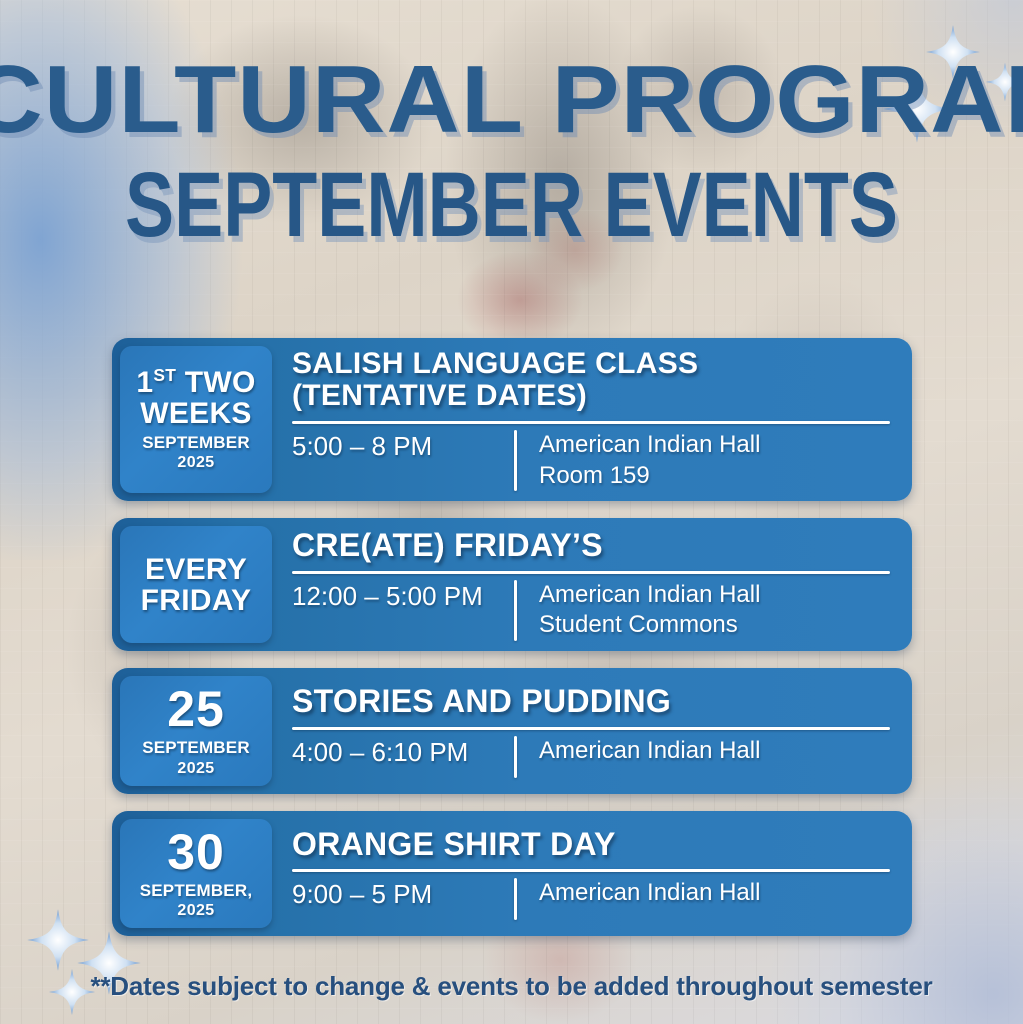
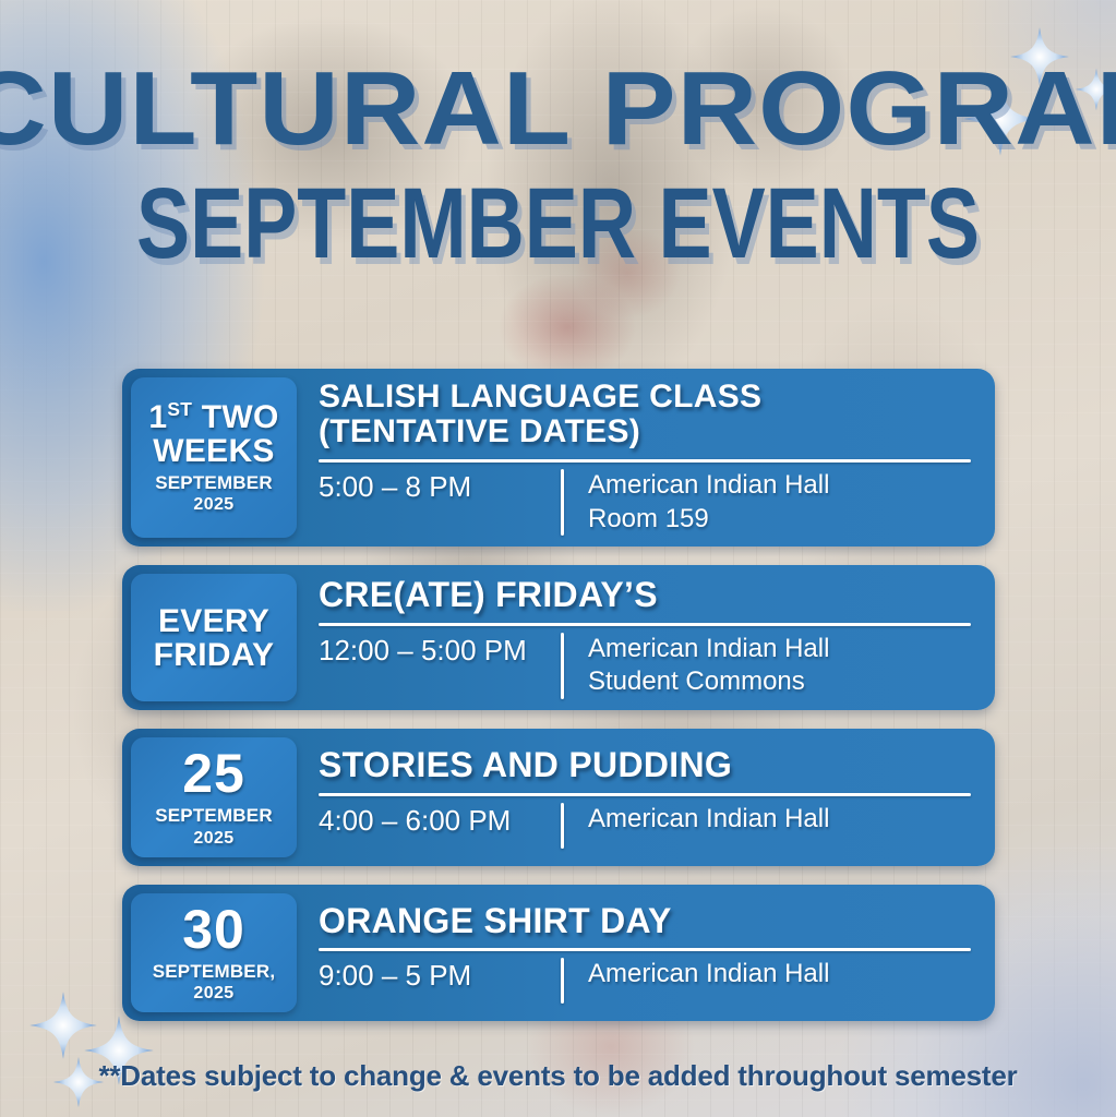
  CULTURAL PROGRA
  SEPTEMBER EVENTS
  1ST TWO
  WEEKS
  SEPTEMBER
  2025
  SALISH LANGUAGE CLASS
  (TENTATIVE DATES)
  5:00 – 8 PM
  American Indian Hall
  Room 159
  EVERY
  FRIDAY
  CRE(ATE) FRIDAY’S
  12:00 – 5:00 PM
  American Indian Hall
  Student Commons
  25
  SEPTEMBER
  2025
  STORIES AND PUDDING
- 4:00 – 6:10 PM
+ 4:00 – 6:00 PM
  American Indian Hall
  30
  SEPTEMBER,
  2025
  ORANGE SHIRT DAY
  9:00 – 5 PM
  American Indian Hall
  **Dates subject to change & events to be added throughout semester
